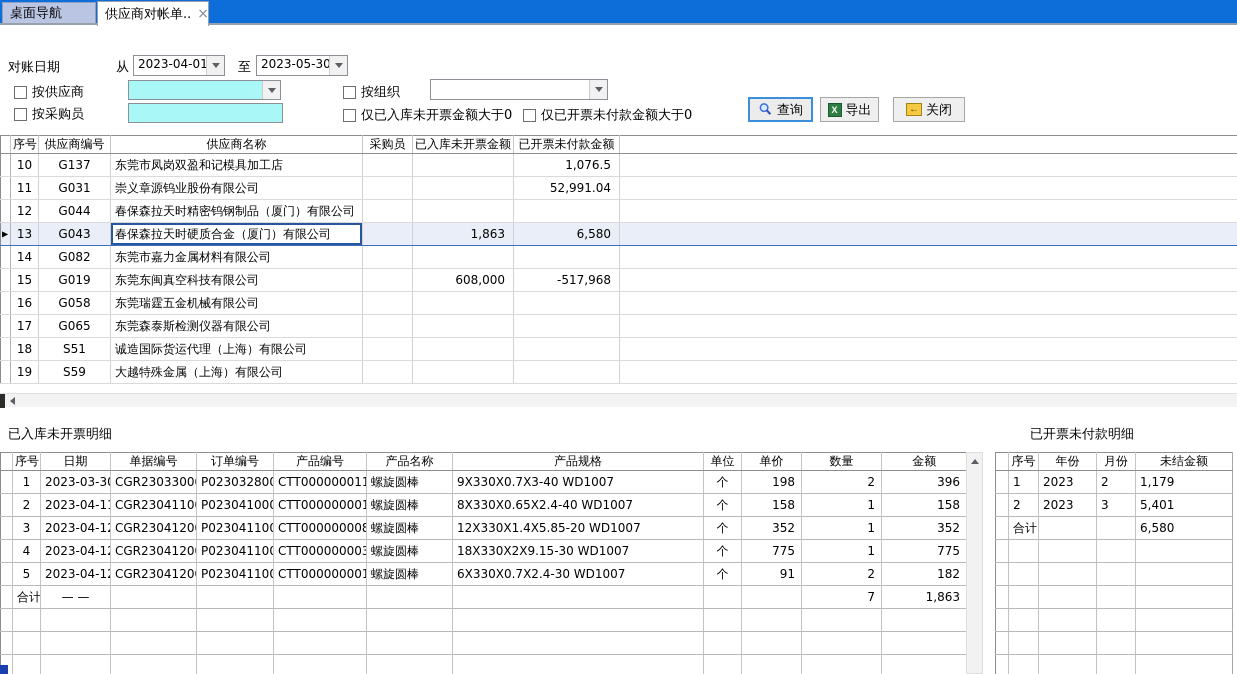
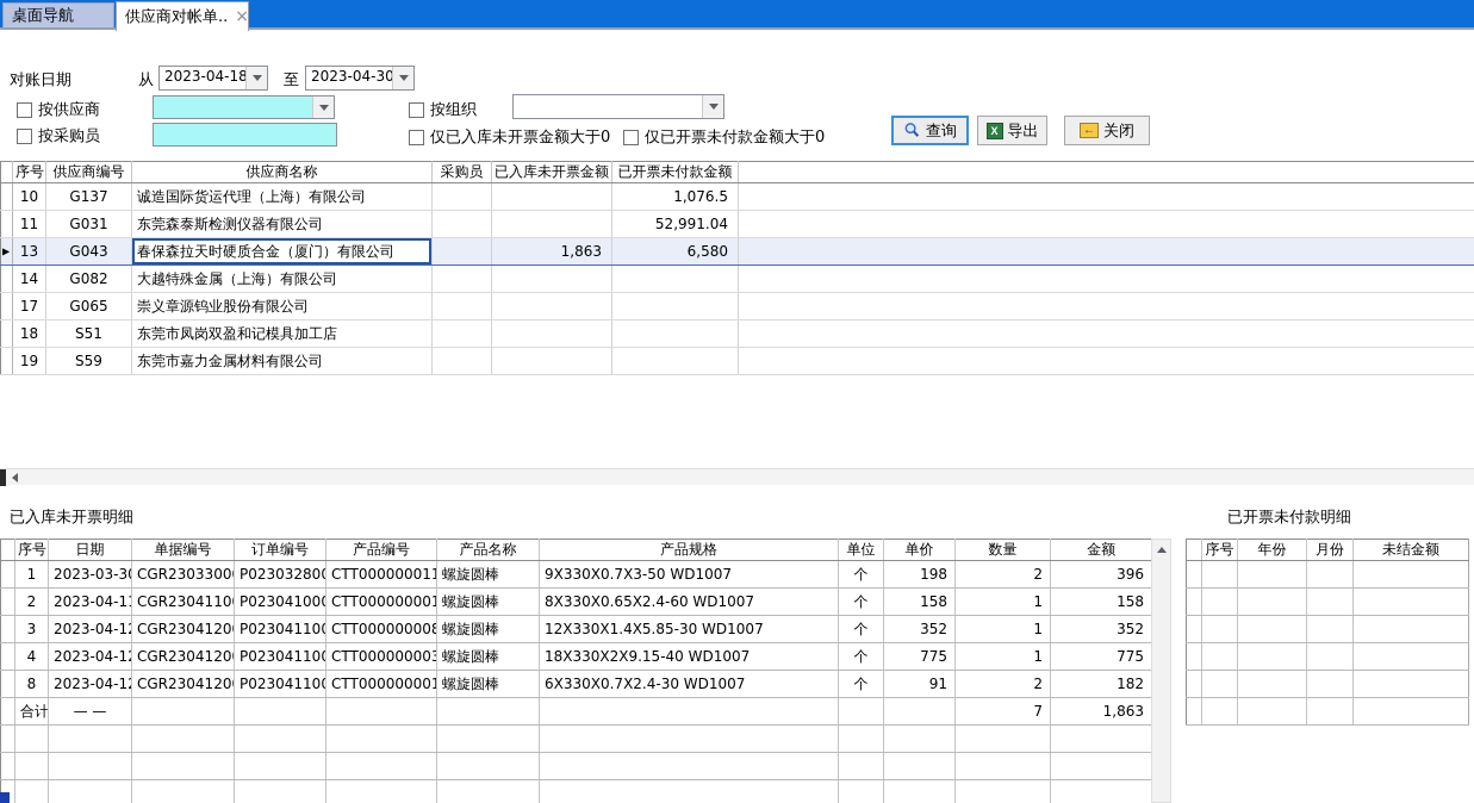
  桌面导航
  供应商对帐单..
  ×
  对账日期
  从
- 2023-04-01
+ 2023-04-18
  至
- 2023-05-30
+ 2023-04-30
  按供应商
  按组织
  按采购员
  仅已入库未开票金额大于0
  仅已开票未付款金额大于0
  查询
  X
  导出
  ←
  关闭
  	序号	供应商编号	供应商名称	采购员	已入库未开票金额	已开票未付款金额
- 	10	G137	东莞市凤岗双盈和记模具加工店			1,076.5
+ 	10	G137	诚造国际货运代理（上海）有限公司			1,076.5
- 	11	G031	崇义章源钨业股份有限公司			52,991.04
+ 	11	G031	东莞森泰斯检测仪器有限公司			52,991.04
- 	12	G044	春保森拉天时精密钨钢制品（厦门）有限公司
  	13	G043	春保森拉天时硬质合金（厦门）有限公司		1,863	6,580
- 	14	G082	东莞市嘉力金属材料有限公司
+ 	14	G082	大越特殊金属（上海）有限公司
- 	15	G019	东莞东闽真空科技有限公司		608,000	-517,968
- 	16	G058	东莞瑞霆五金机械有限公司
- 	17	G065	东莞森泰斯检测仪器有限公司
+ 	17	G065	崇义章源钨业股份有限公司
- 	18	S51	诚造国际货运代理（上海）有限公司
+ 	18	S51	东莞市凤岗双盈和记模具加工店
- 	19	S59	大越特殊金属（上海）有限公司
+ 	19	S59	东莞市嘉力金属材料有限公司
  已入库未开票明细
  已开票未付款明细
  	序号	日期	单据编号	订单编号	产品编号	产品名称	产品规格	单位	单价	数量	金额
- 	1	2023-03-3	CGR2303300	P023032800	CTT000000011	螺旋圆棒	9X330X0.7X3-40 WD1007	个	198	2	396
+ 	1	2023-03-3	CGR2303300	P023032800	CTT000000011	螺旋圆棒	9X330X0.7X3-50 WD1007	个	198	2	396
- 	2	2023-04-1	CGR2304110	P023041000	CTT000000001	螺旋圆棒	8X330X0.65X2.4-40 WD1007	个	158	1	158
+ 	2	2023-04-1	CGR2304110	P023041000	CTT000000001	螺旋圆棒	8X330X0.65X2.4-60 WD1007	个	158	1	158
- 	3	2023-04-1	CGR2304120	P023041100	CTT000000008	螺旋圆棒	12X330X1.4X5.85-20 WD1007	个	352	1	352
+ 	3	2023-04-1	CGR2304120	P023041100	CTT000000008	螺旋圆棒	12X330X1.4X5.85-30 WD1007	个	352	1	352
- 	4	2023-04-1	CGR2304120	P023041100	CTT000000003	螺旋圆棒	18X330X2X9.15-30 WD1007	个	775	1	775
+ 	4	2023-04-1	CGR2304120	P023041100	CTT000000003	螺旋圆棒	18X330X2X9.15-40 WD1007	个	775	1	775
- 	5	2023-04-1	CGR2304120	P023041100	CTT000000001	螺旋圆棒	6X330X0.7X2.4-30 WD1007	个	91	2	182
+ 	8	2023-04-1	CGR2304120	P023041100	CTT000000001	螺旋圆棒	6X330X0.7X2.4-30 WD1007	个	91	2	182
  	合计	— —								7	1,863
  	序号	年份	月份	未结金额
- 	1	2023	2	1,179
- 	2	2023	3	5,401
- 	合计			6,580
